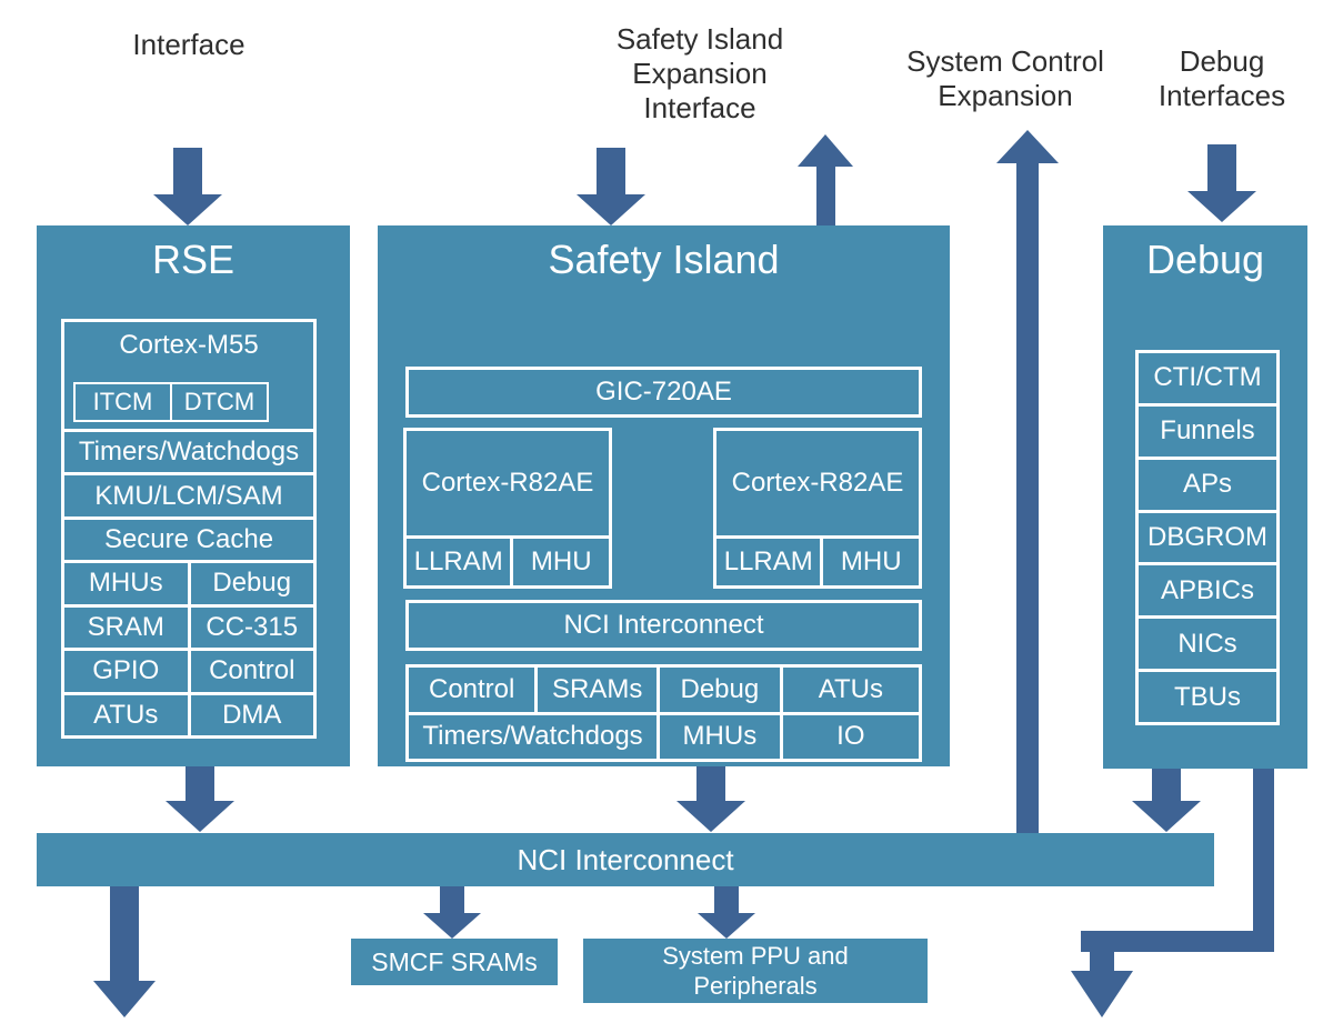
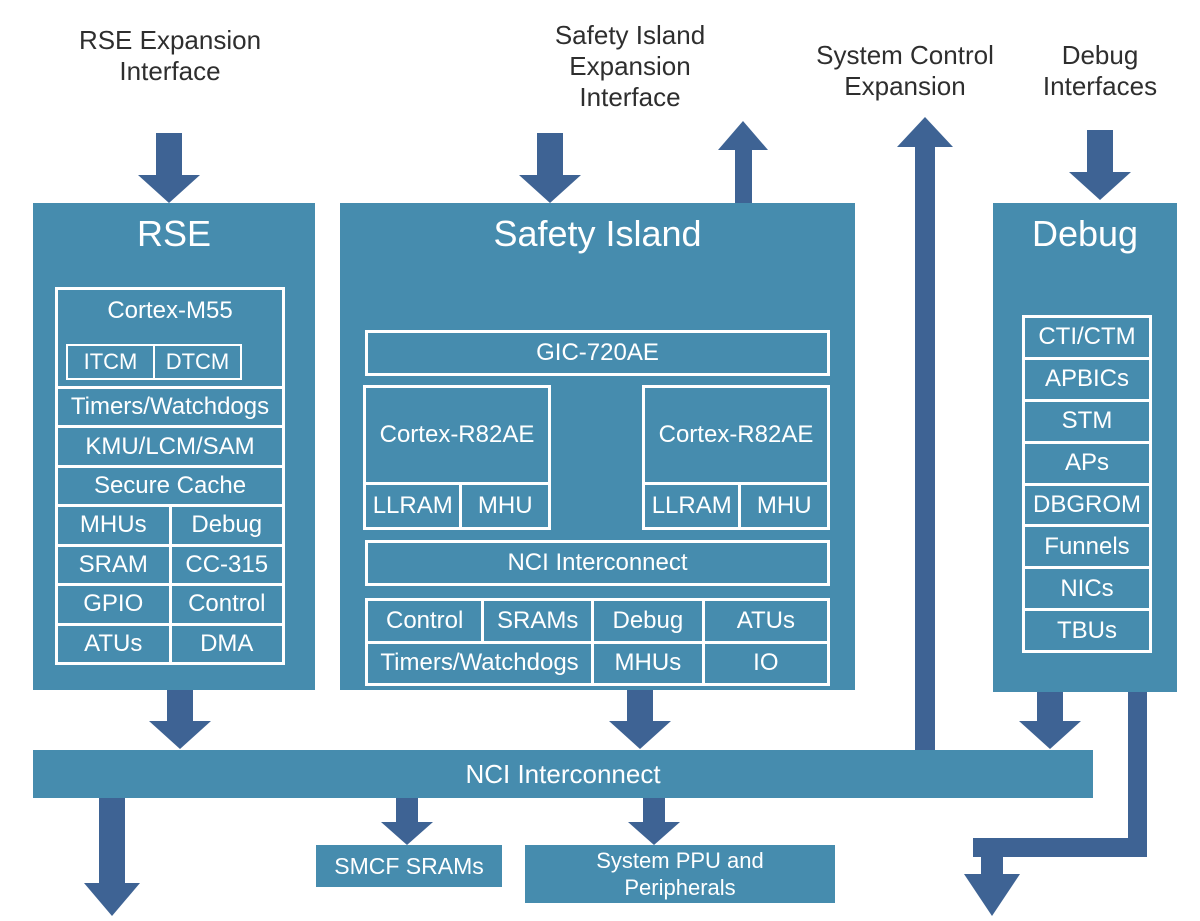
+ RSE Expansion
  Interface
  Safety Island
  Expansion
  Interface
  System Control
  Expansion
  Debug
  Interfaces
  RSE
  Cortex-M55
  ITCM
  DTCM
  Timers/Watchdogs
  KMU/LCM/SAM
  Secure Cache
  MHUs
  Debug
  SRAM
  CC-315
  GPIO
  Control
  ATUs
  DMA
  Safety Island
  GIC-720AE
  Cortex-R82AE
  LLRAM
  MHU
  Cortex-R82AE
  LLRAM
  MHU
  NCI Interconnect
  Control
  SRAMs
  Debug
  ATUs
  Timers/Watchdogs
  MHUs
  IO
  Debug
  CTI/CTM
- Funnels
+ APBICs
+ STM
  APs
  DBGROM
- APBICs
+ Funnels
  NICs
  TBUs
  NCI Interconnect
  SMCF SRAMs
  System PPU and
  Peripherals
